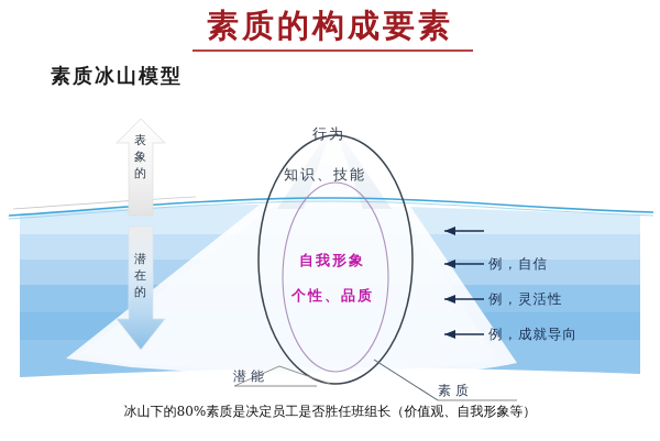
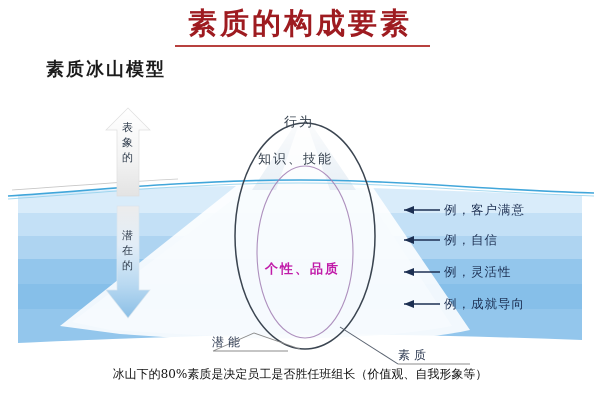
  素质的构成要素
  素质冰山模型
  表象的
  潜在的
  行为
  知识、技能
- 自我形象
  个性、品质
+ 例，客户满意
  例，自信
  例，灵活性
  例，成就导向
  潜能
  素质
  冰山下的80%素质是决定员工是否胜任班组长（价值观、自我形象等）
